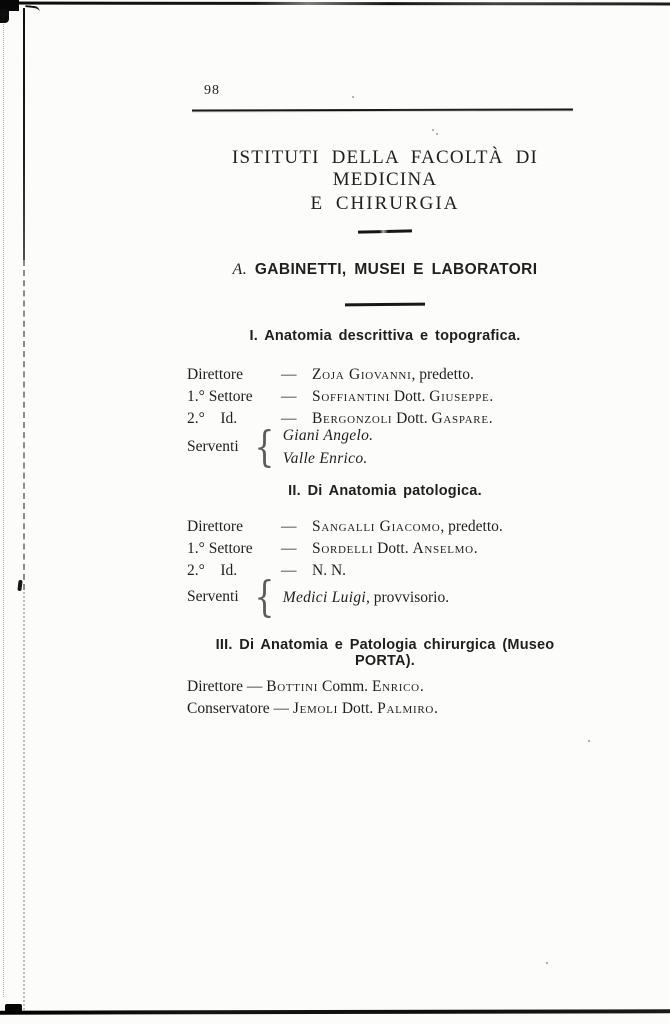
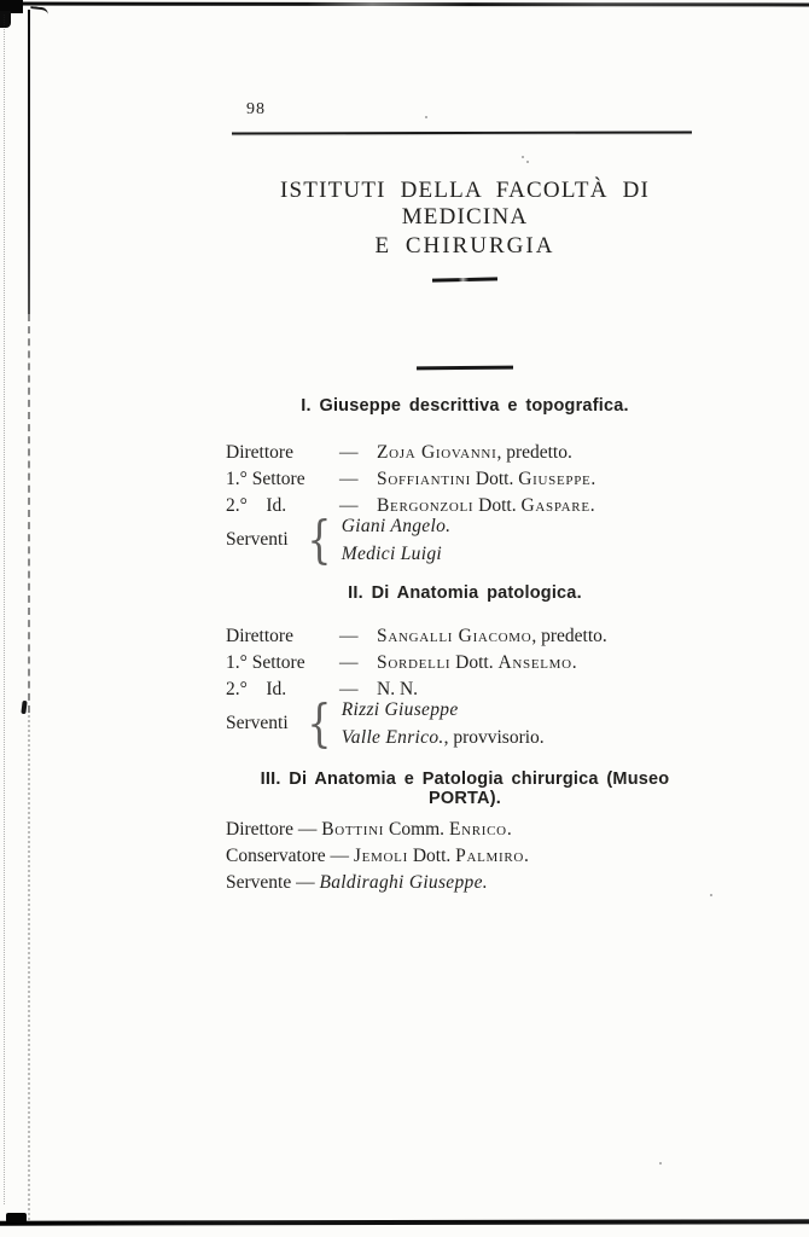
  98
  ISTITUTI DELLA FACOLTÀ DI MEDICINA
  E CHIRURGIA
- A. GABINETTI, MUSEI E LABORATORI
- I. Anatomia descrittiva e topografica.
+ I. Giuseppe descrittiva e topografica.
  Direttore
  —
  Zoja Giovanni, predetto.
  1.° Settore
  —
  Soffiantini Dott. Giuseppe.
  2.° Id.
  —
  Bergonzoli Dott. Gaspare.
  Serventi
  {
  Giani Angelo.
- Valle Enrico.
+ Medici Luigi
  II. Di Anatomia patologica.
  Direttore
  —
  Sangalli Giacomo, predetto.
  1.° Settore
  —
  Sordelli Dott. Anselmo.
  2.° Id.
  —
  N. N.
  Serventi
  {
+ Rizzi Giuseppe
- Medici Luigi, provvisorio.
+ Valle Enrico., provvisorio.
  III. Di Anatomia e Patologia chirurgica (Museo PORTA).
  Direttore — Bottini Comm. Enrico.
  Conservatore — Jemoli Dott. Palmiro.
+ Servente — Baldiraghi Giuseppe.
